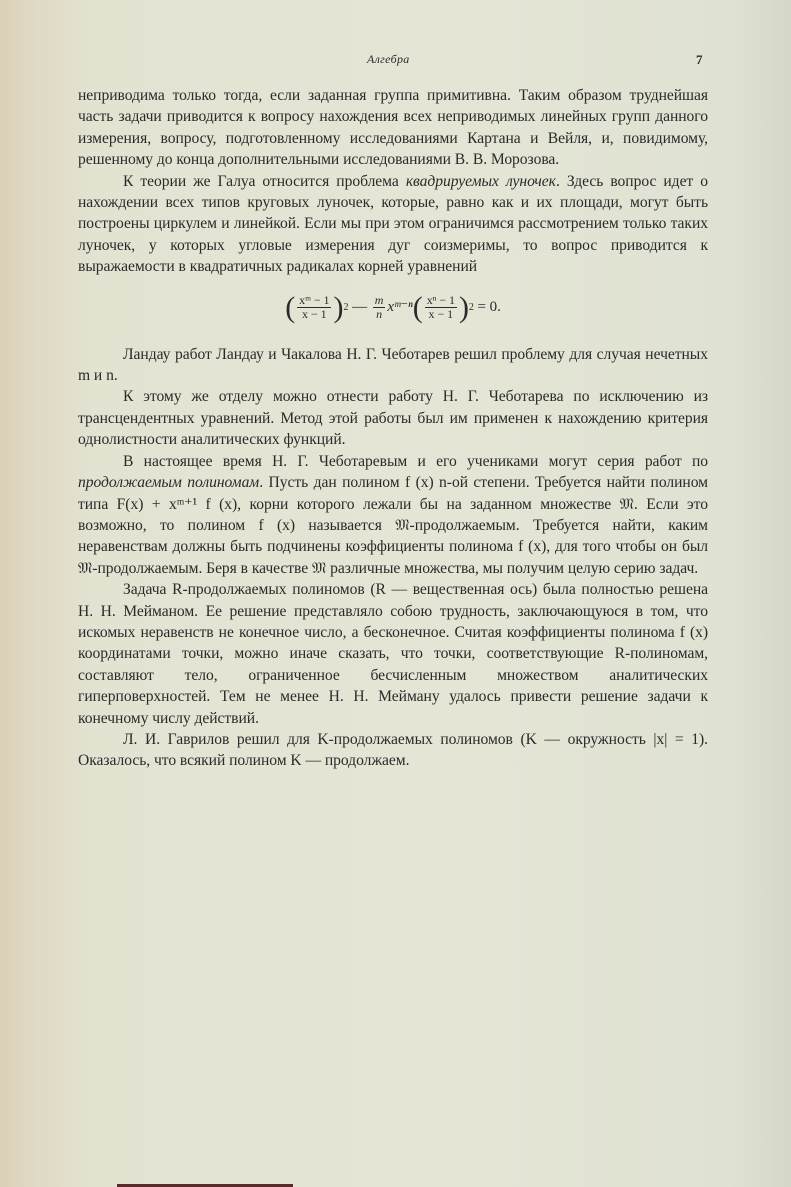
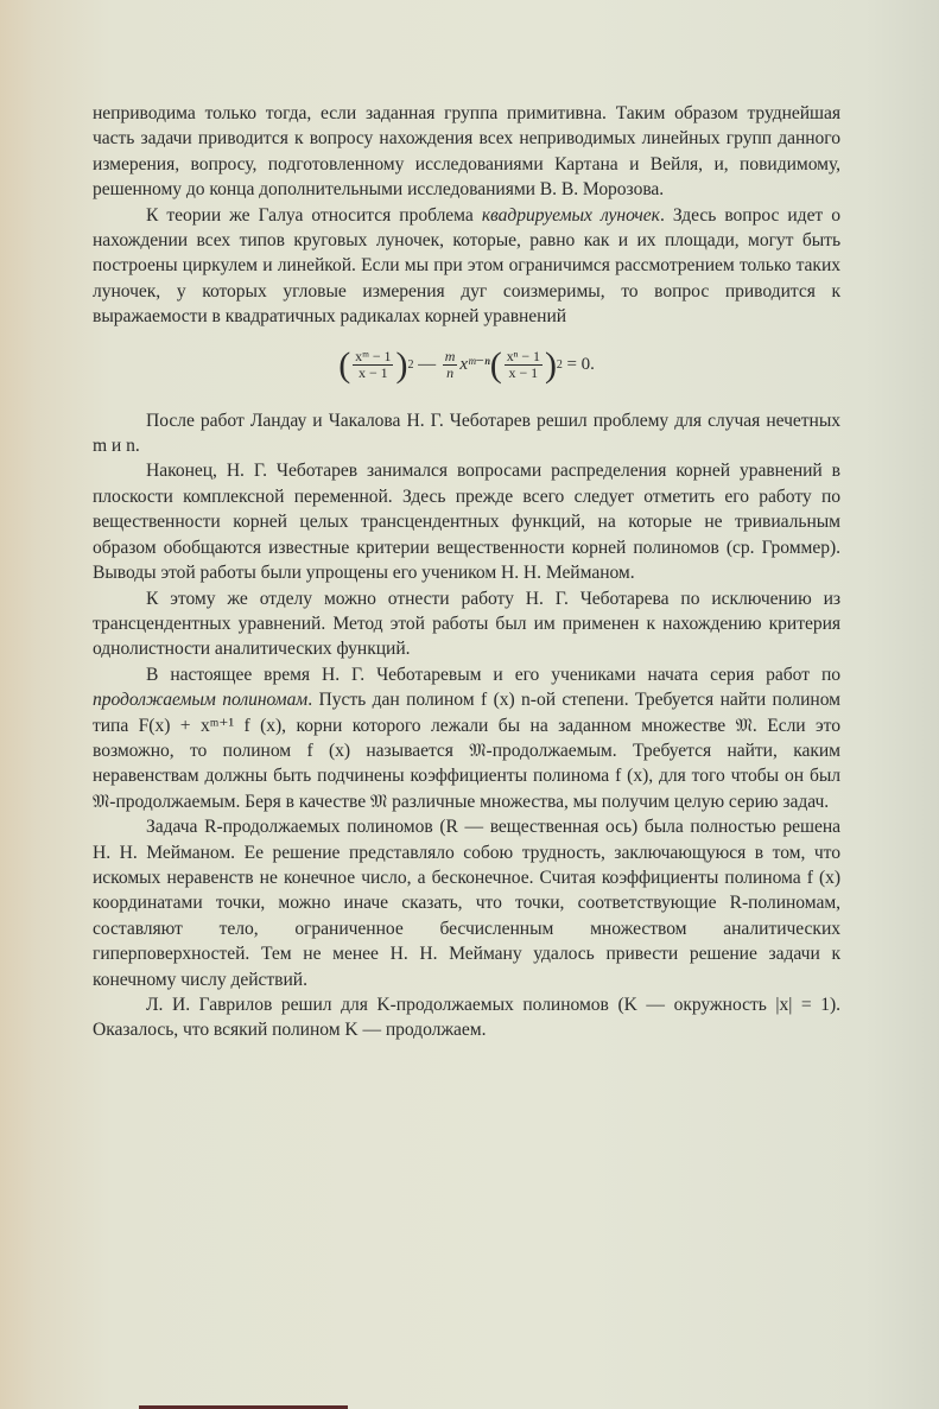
- Алгебра
- 7
  неприводима только тогда, если заданная группа примитивна. Таким образом труднейшая часть задачи приводится к вопросу нахождения всех неприводимых линейных групп данного измерения, вопросу, подготовленному исследованиями Картана и Вейля, и, повидимому, решенному до конца дополнительными исследованиями В. В. Морозова.
  К теории же Галуа относится проблема квадрируемых луночек. Здесь вопрос идет о нахождении всех типов круговых луночек, которые, равно как и их площади, могут быть построены циркулем и линейкой. Если мы при этом ограничимся рассмотрением только таких луночек, у которых угловые измерения дуг соизмеримы, то вопрос приводится к выражаемости в квадратичных радикалах корней уравнений
  (
  xᵐ − 1
  x − 1
  )
  2
  —
  m
  n
  xᵐ⁻ⁿ
  (
  xⁿ − 1
  x − 1
  )
  2
  = 0.
- Ландау работ Ландау и Чакалова Н. Г. Чеботарев решил проблему для случая нечетных m и n.
+ После работ Ландау и Чакалова Н. Г. Чеботарев решил проблему для случая нечетных m и n.
+ Наконец, Н. Г. Чеботарев занимался вопросами распределения корней уравнений в плоскости комплексной переменной. Здесь прежде всего следует отметить его работу по вещественности корней целых трансцендентных функций, на которые не тривиальным образом обобщаются известные критерии вещественности корней полиномов (ср. Громмер). Выводы этой работы были упрощены его учеником Н. Н. Мейманом.
  К этому же отделу можно отнести работу Н. Г. Чеботарева по исключению из трансцендентных уравнений. Метод этой работы был им применен к нахождению критерия однолистности аналитических функций.
- В настоящее время Н. Г. Чеботаревым и его учениками могут серия работ по продолжаемым полиномам. Пусть дан полином f (x) n-ой степени. Требуется найти полином типа F(x) + xᵐ⁺¹ f (x), корни которого лежали бы на заданном множестве 𝔐. Если это возможно, то полином f (x) называется 𝔐-продолжаемым. Требуется найти, каким неравенствам должны быть подчинены коэффициенты полинома f (x), для того чтобы он был 𝔐-продолжаемым. Беря в качестве 𝔐 различные множества, мы получим целую серию задач.
+ В настоящее время Н. Г. Чеботаревым и его учениками начата серия работ по продолжаемым полиномам. Пусть дан полином f (x) n-ой степени. Требуется найти полином типа F(x) + xᵐ⁺¹ f (x), корни которого лежали бы на заданном множестве 𝔐. Если это возможно, то полином f (x) называется 𝔐-продолжаемым. Требуется найти, каким неравенствам должны быть подчинены коэффициенты полинома f (x), для того чтобы он был 𝔐-продолжаемым. Беря в качестве 𝔐 различные множества, мы получим целую серию задач.
  Задача R-продолжаемых полиномов (R — вещественная ось) была полностью решена Н. Н. Мейманом. Ее решение представляло собою трудность, заключающуюся в том, что искомых неравенств не конечное число, а бесконечное. Считая коэффициенты полинома f (x) координатами точки, можно иначе сказать, что точки, соответствующие R-полиномам, составляют тело, ограниченное бесчисленным множеством аналитических гиперповерхностей. Тем не менее Н. Н. Мейману удалось привести решение задачи к конечному числу действий.
  Л. И. Гаврилов решил для K-продолжаемых полиномов (K — окружность |x| = 1). Оказалось, что всякий полином K — продолжаем.
